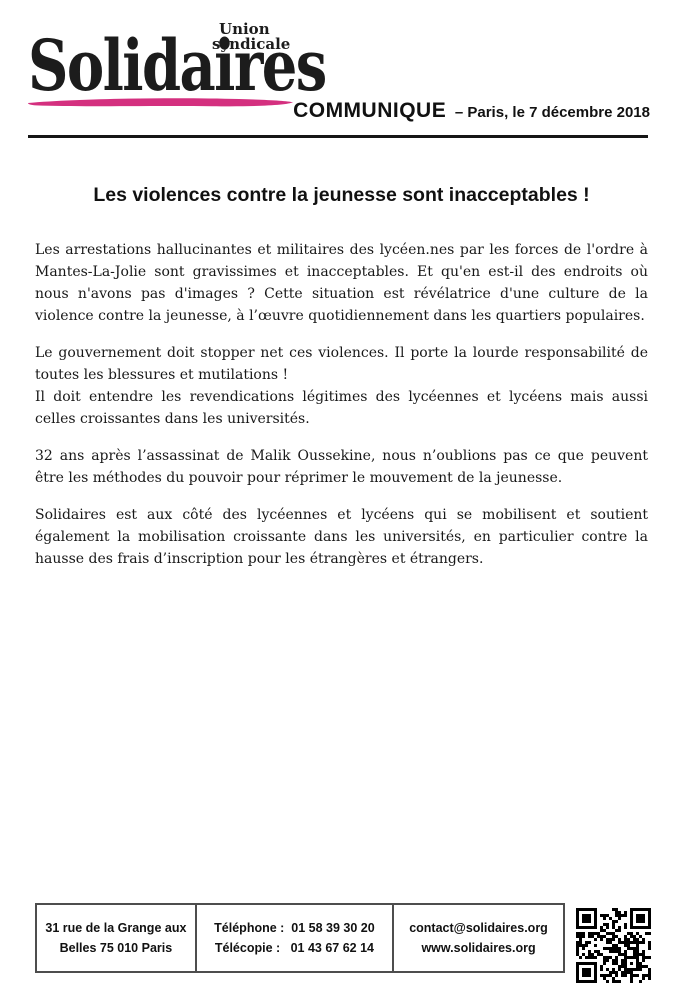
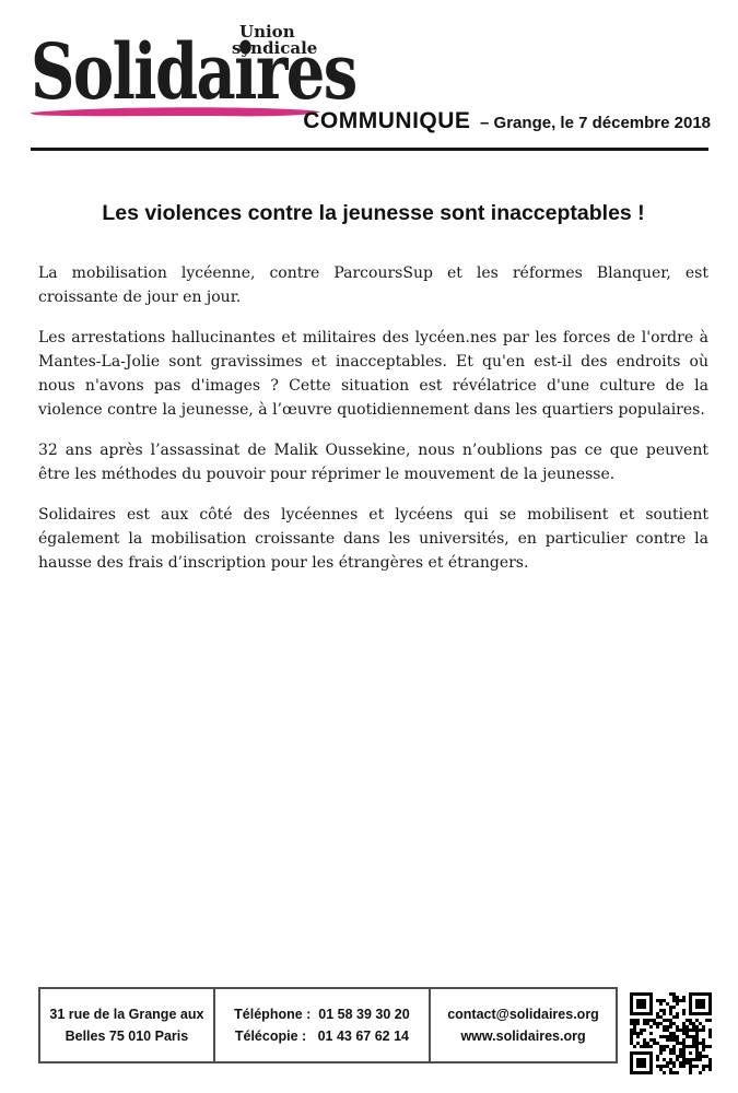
  Solidaires
  Union
  syndicale
- COMMUNIQUE – Paris, le 7 décembre 2018
+ COMMUNIQUE – Grange, le 7 décembre 2018
  Les violences contre la jeunesse sont inacceptables !
+ La mobilisation lycéenne, contre ParcoursSup et les réformes Blanquer, est croissante de jour en jour.
  Les arrestations hallucinantes et militaires des lycéen.nes par les forces de l'ordre à Mantes-La-Jolie sont gravissimes et inacceptables. Et qu'en est-il des endroits où nous n'avons pas d'images ? Cette situation est révélatrice d'une culture de la violence contre la jeunesse, à l’œuvre quotidiennement dans les quartiers populaires.
- Le gouvernement doit stopper net ces violences. Il porte la lourde responsabilité de toutes les blessures et mutilations !
- Il doit entendre les revendications légitimes des lycéennes et lycéens mais aussi celles croissantes dans les universités.
  32 ans après l’assassinat de Malik Oussekine, nous n’oublions pas ce que peuvent être les méthodes du pouvoir pour réprimer le mouvement de la jeunesse.
  Solidaires est aux côté des lycéennes et lycéens qui se mobilisent et soutient également la mobilisation croissante dans les universités, en particulier contre la hausse des frais d’inscription pour les étrangères et étrangers.
  31 rue de la Grange aux
  Belles 75 010 Paris
  Téléphone : 01 58 39 30 20
  Télécopie : 01 43 67 62 14
  contact@solidaires.org
  www.solidaires.org
